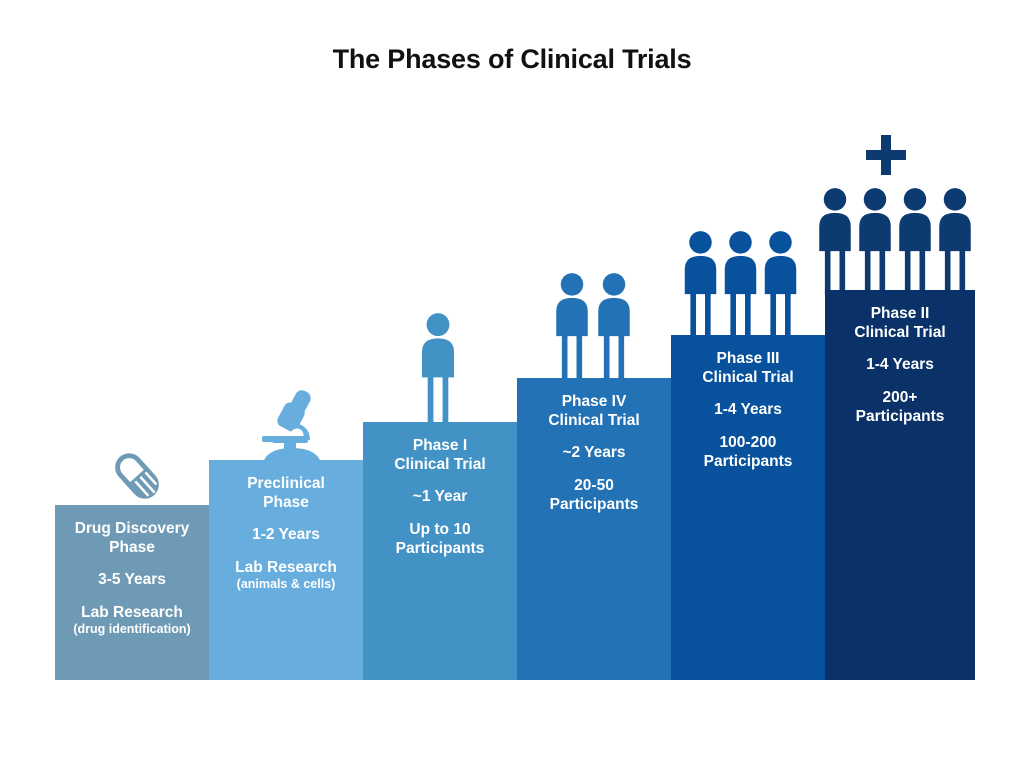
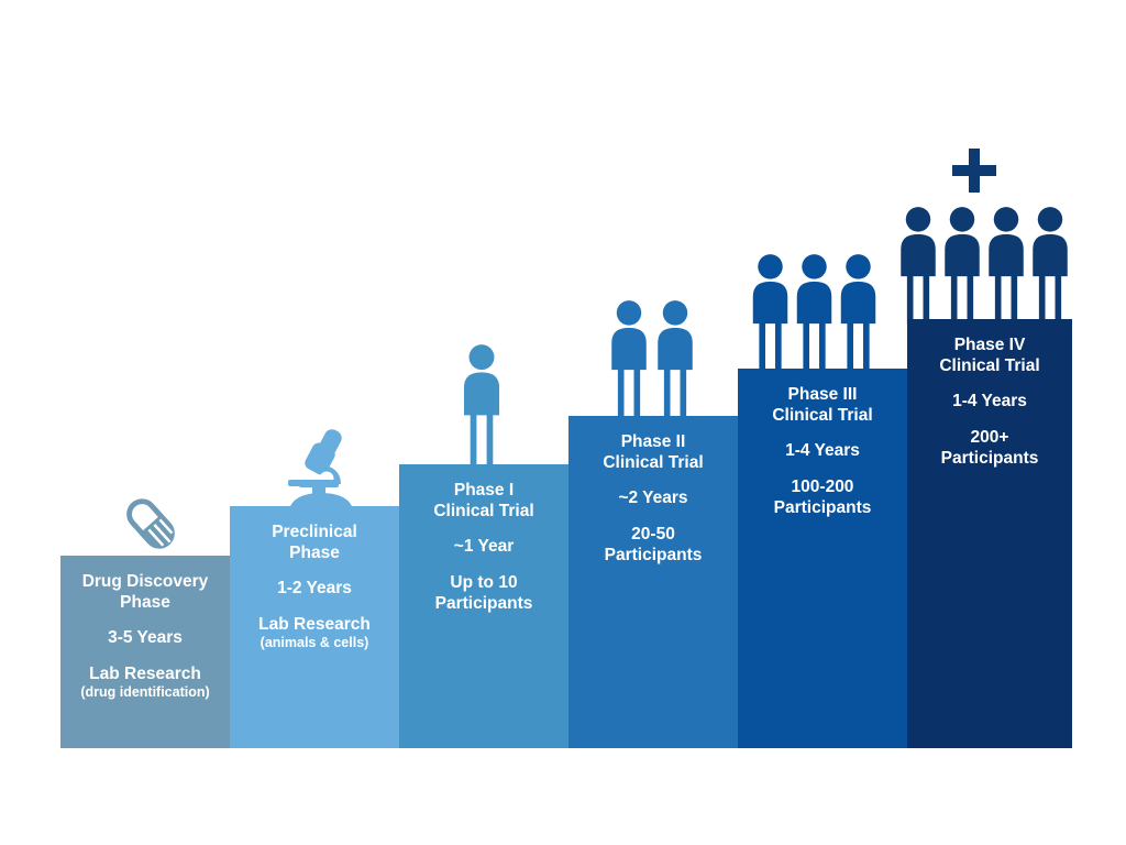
- The Phases of Clinical Trials
  Drug Discovery
  Phase
  3-5 Years
  Lab Research
  (drug identification)
  Preclinical
  Phase
  1-2 Years
  Lab Research
  (animals & cells)
  Phase I
  Clinical Trial
  ~1 Year
  Up to 10
  Participants
- Phase IV
+ Phase II
  Clinical Trial
  ~2 Years
  20-50
  Participants
  Phase III
  Clinical Trial
  1-4 Years
  100-200
  Participants
- Phase II
+ Phase IV
  Clinical Trial
  1-4 Years
  200+
  Participants
